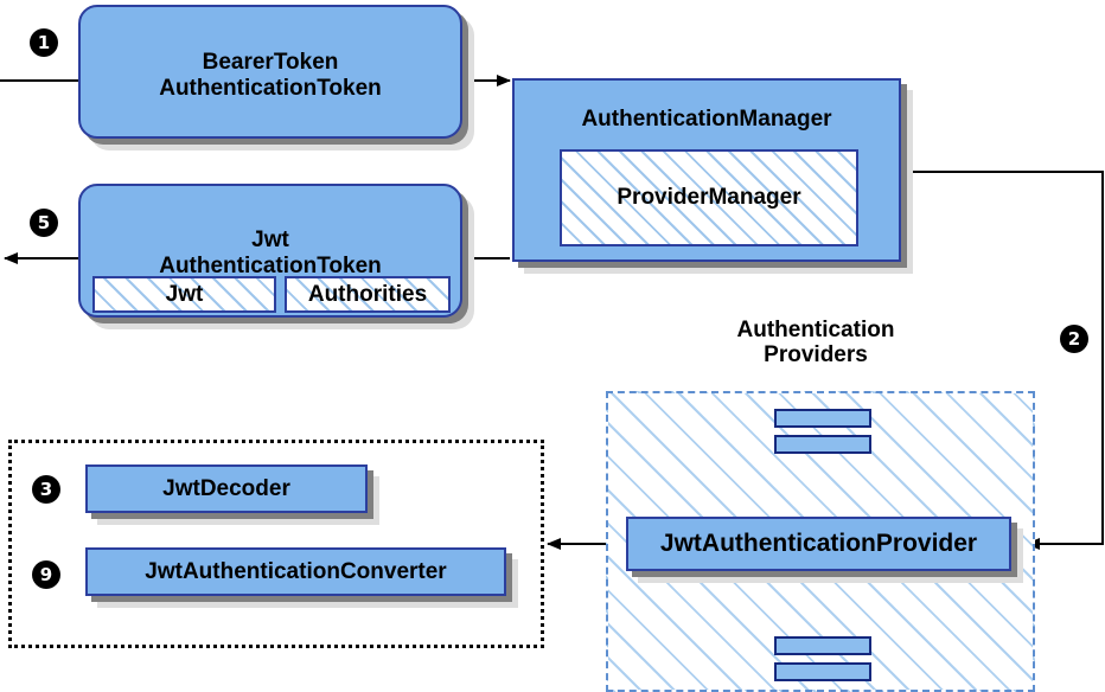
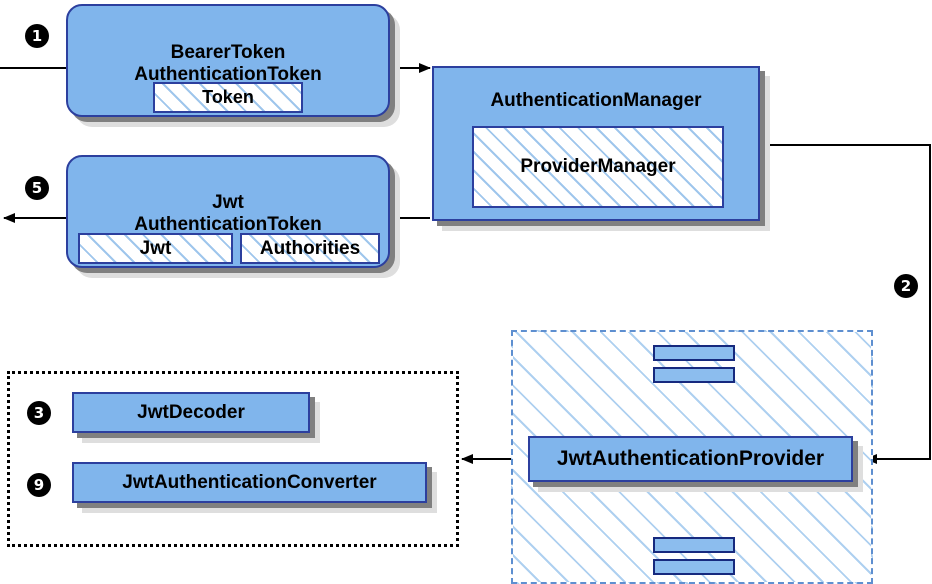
  1
  2
  3
  9
  5
  BearerToken
  AuthenticationToken
+ Token
  AuthenticationManager
  ProviderManager
  Jwt
  AuthenticationToken
  Jwt
  Authorities
- Authentication
- Providers
  JwtAuthenticationProvider
  JwtDecoder
  JwtAuthenticationConverter
